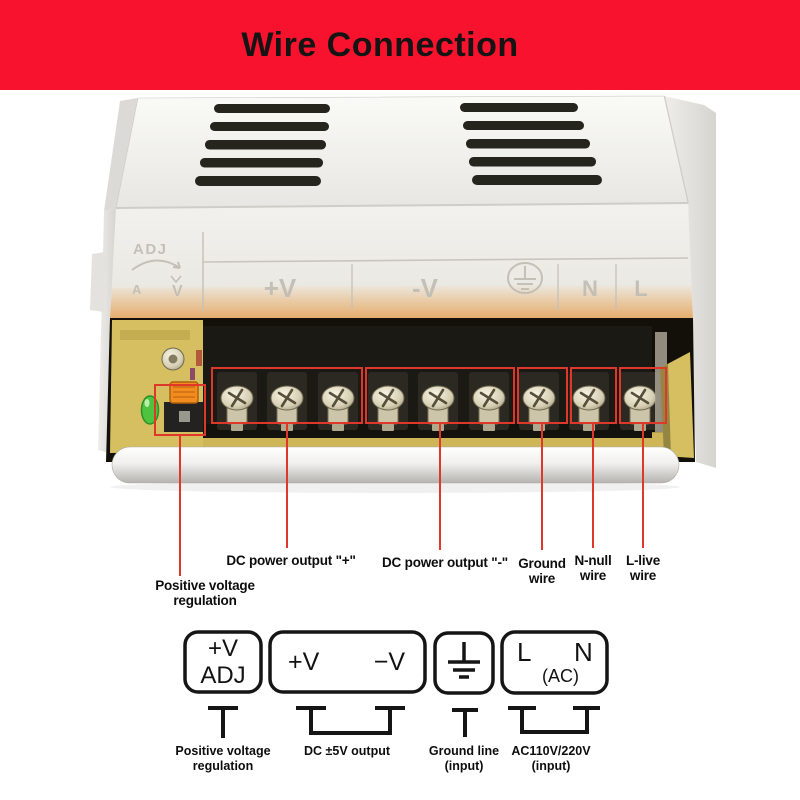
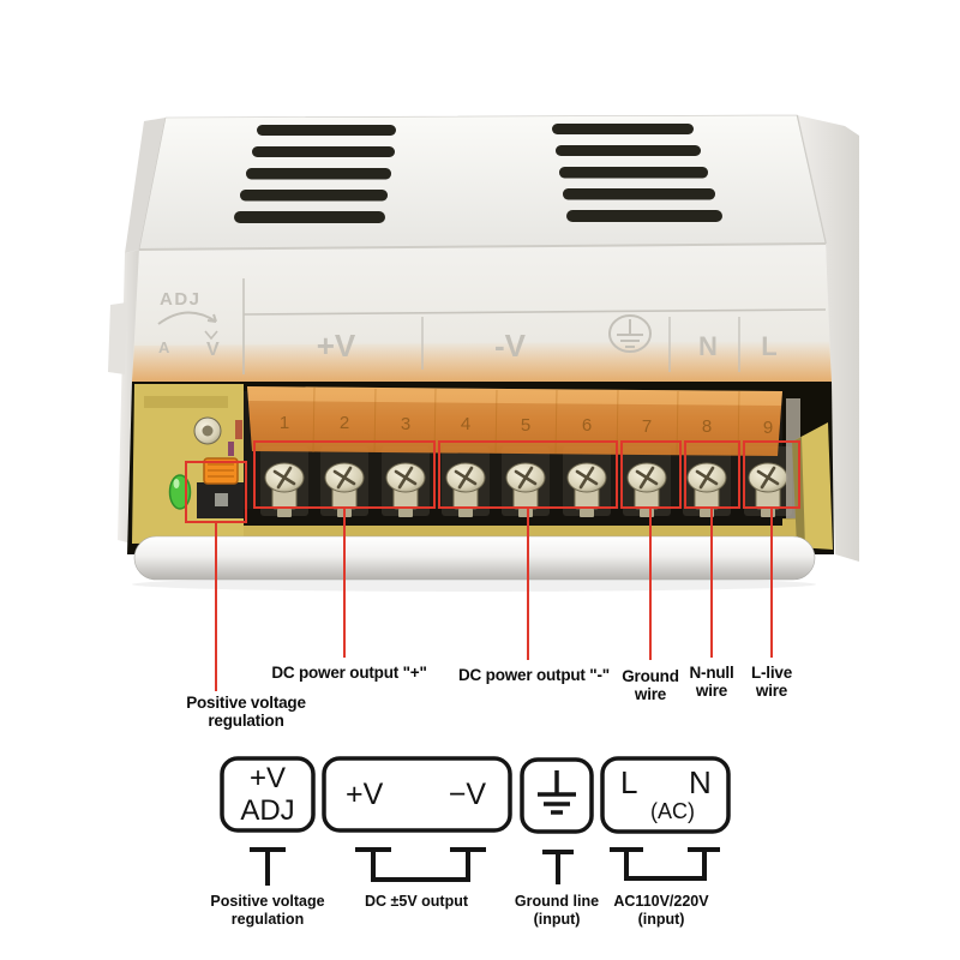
- Wire Connection
  ADJ
  A
  V
  +V
  -V
  N
  L
+ 1
+ 2
+ 3
+ 4
+ 5
+ 6
+ 7
+ 8
+ 9
  Positive voltage
  regulation
  DC power output "+"
  DC power output "-"
  Ground
  wire
  N-null
  wire
  L-live
  wire
  +V
  ADJ
  +V
  −V
  L
  N
  (AC)
  Positive voltage
  regulation
  DC ±5V output
  Ground line
  (input)
  AC110V/220V
  (input)
